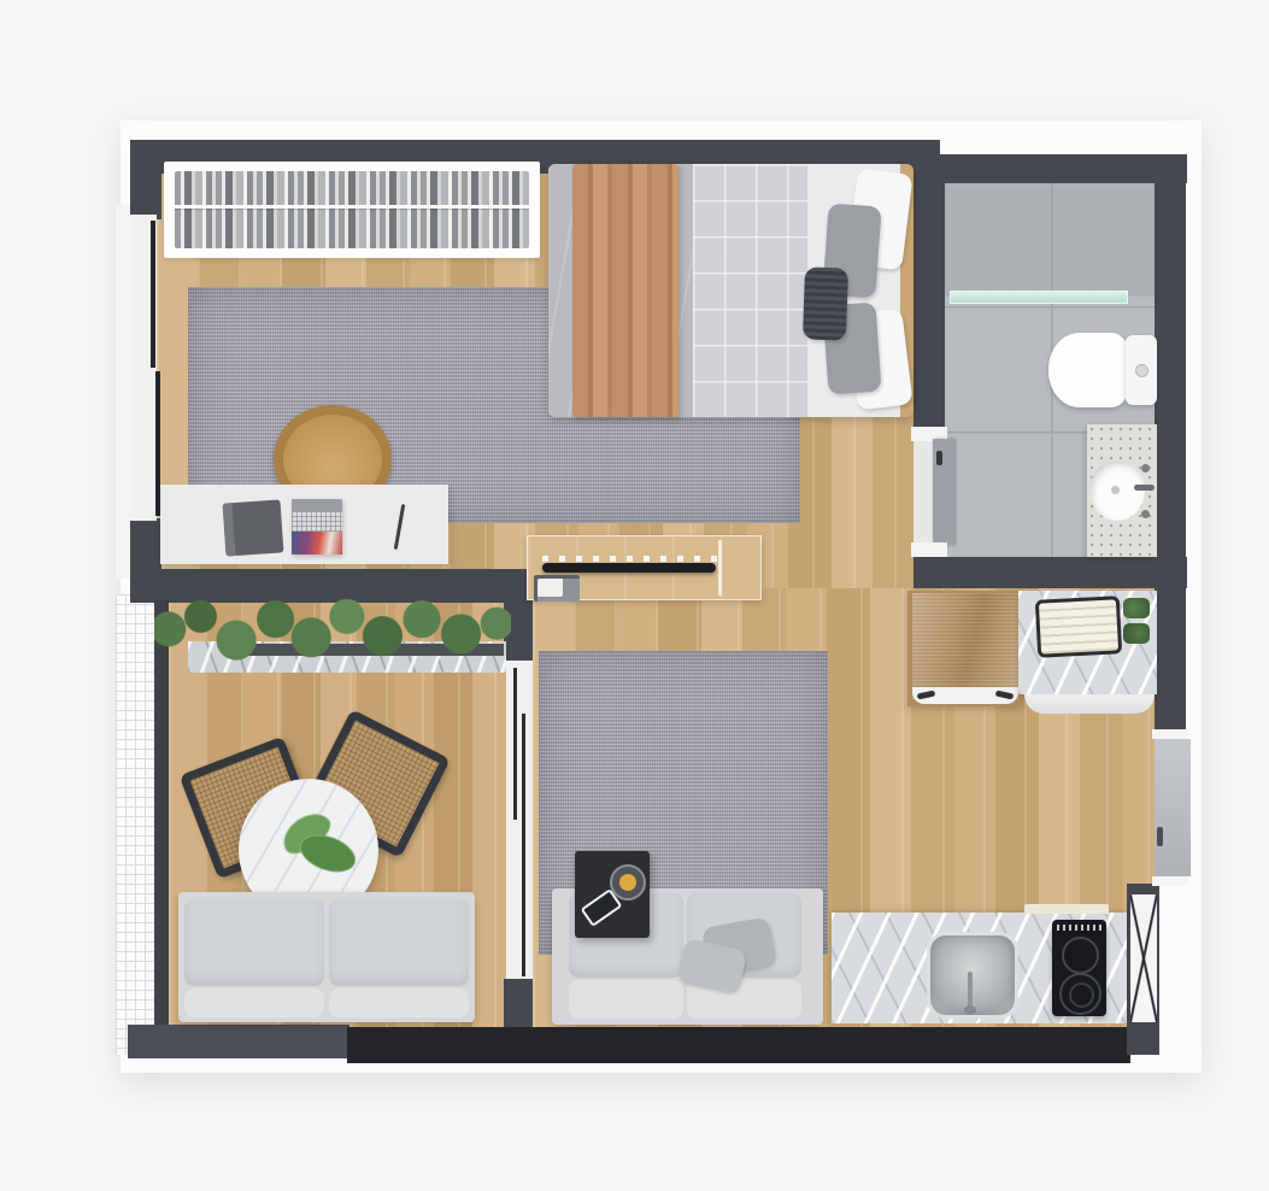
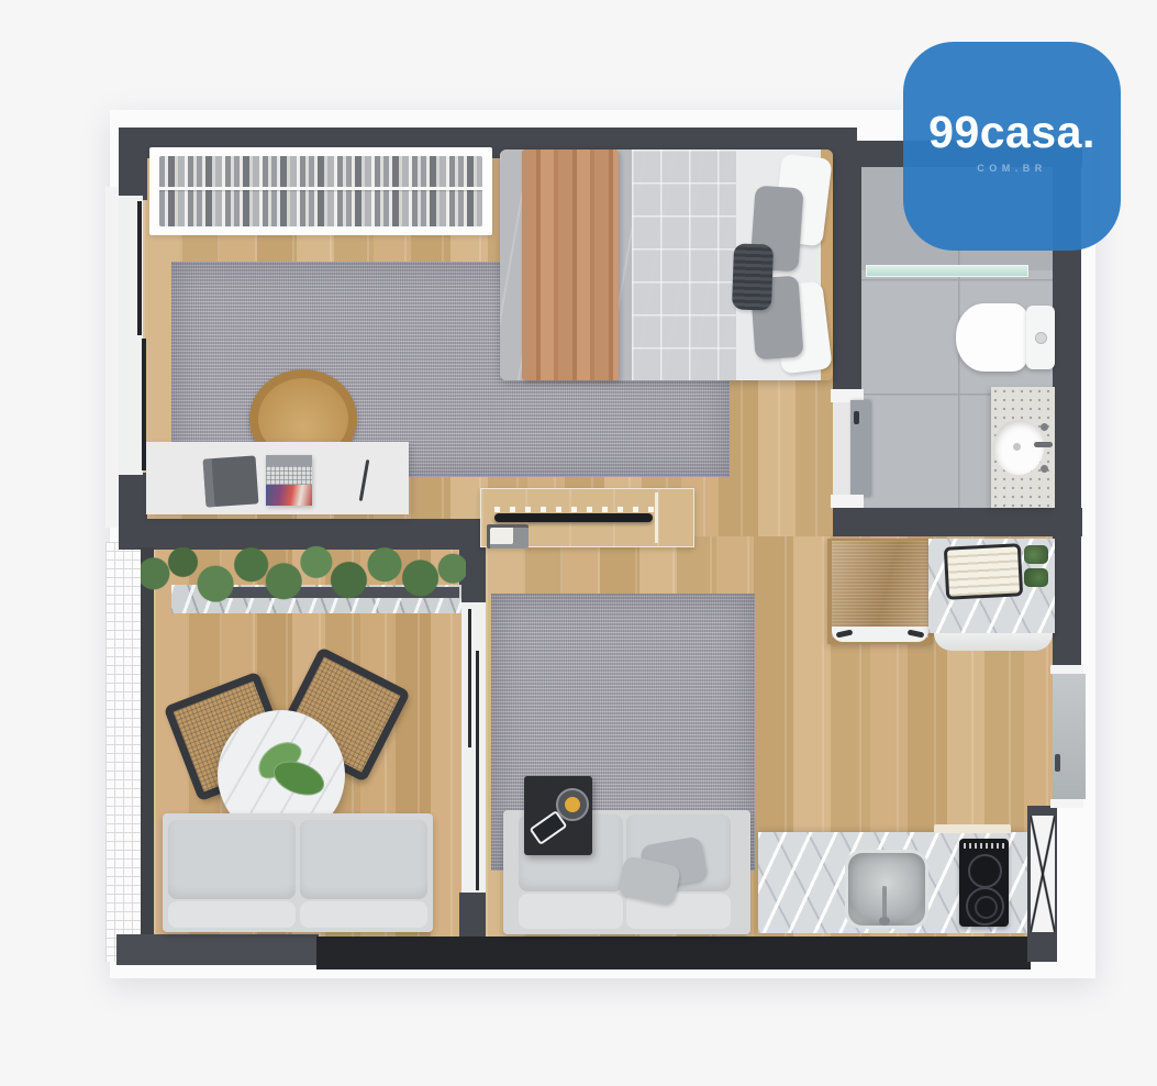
+ 99casa.
+ COM.BR
